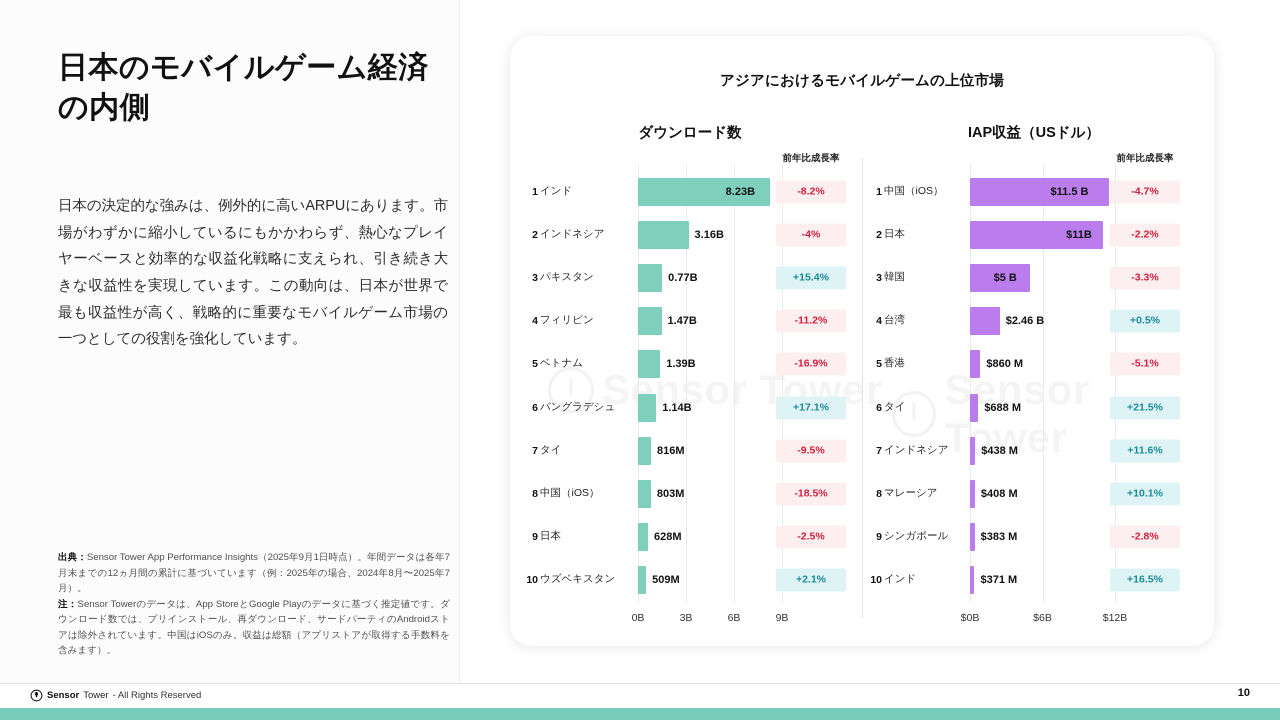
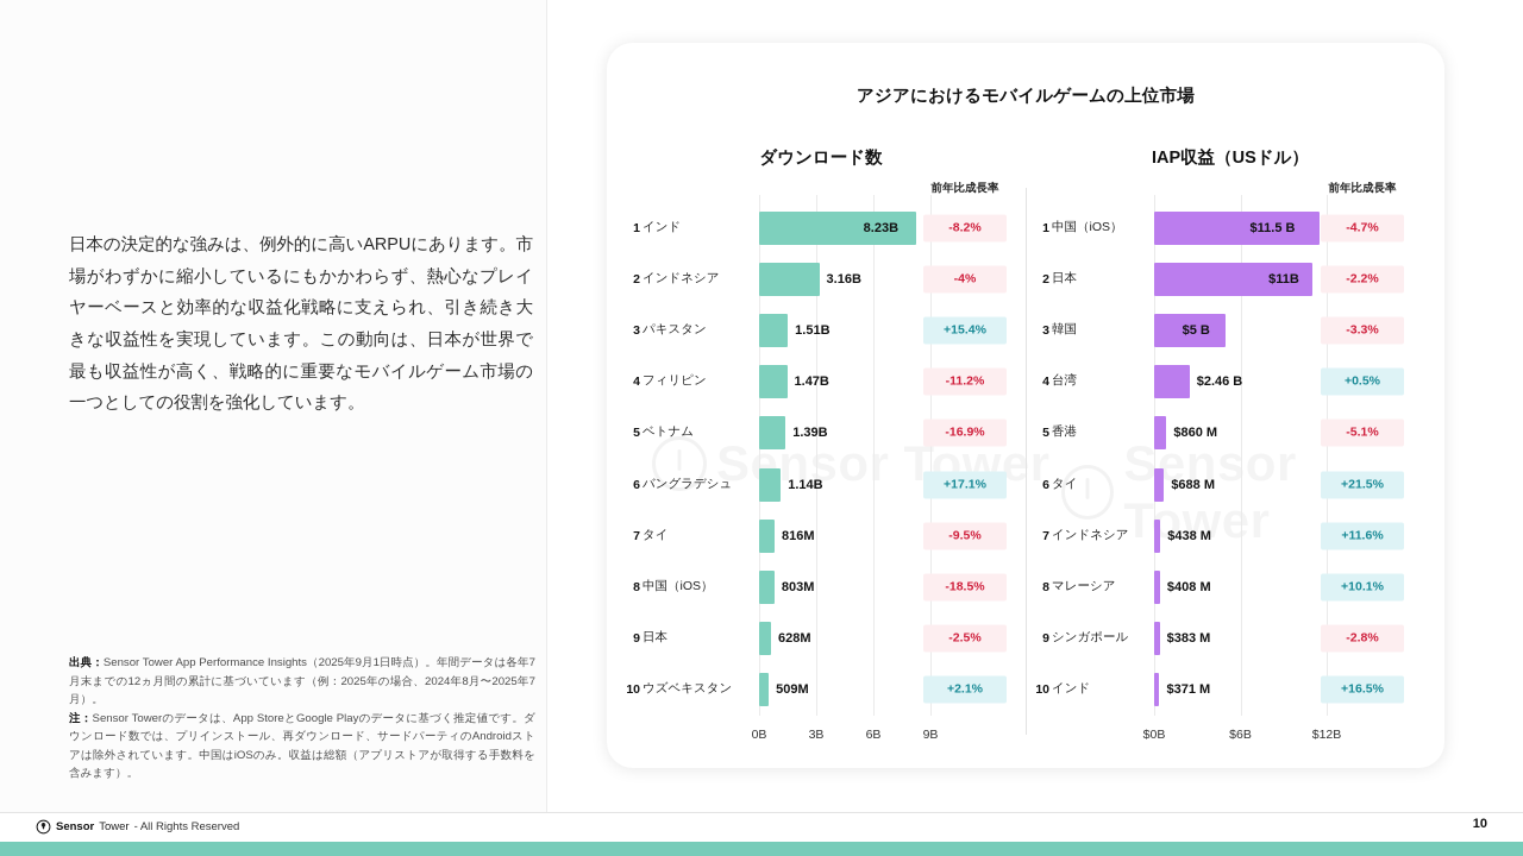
- 日本のモバイルゲーム経済の内側
  日本の決定的な強みは、例外的に高いARPUにあります。市場がわずかに縮小しているにもかかわらず、熱心なプレイヤーベースと効率的な収益化戦略に支えられ、引き続き大きな収益性を実現しています。この動向は、日本が世界で最も収益性が高く、戦略的に重要なモバイルゲーム市場の一つとしての役割を強化しています。
  出典：Sensor Tower App Performance Insights（2025年9月1日時点）。年間データは各年7月末までの12ヵ月間の累計に基づいています（例：2025年の場合、2024年8月〜2025年7月）。
  注：Sensor Towerのデータは、App StoreとGoogle Playのデータに基づく推定値です。ダウンロード数では、プリインストール、再ダウンロード、サードパーティのAndroidストアは除外されています。中国はiOSのみ。収益は総額（アプリストアが取得する手数料を含みます）。
  アジアにおけるモバイルゲームの上位市場
  Sensor Tower
  Sensor Tower
  ダウンロード数
  前年比成長率
  0B
  3B
  6B
  9B
  1
  インド
  8.23B
  -8.2%
  2
  インドネシア
  3.16B
  -4%
  3
  パキスタン
- 0.77B
+ 1.51B
  +15.4%
  4
  フィリピン
  1.47B
  -11.2%
  5
  ベトナム
  1.39B
  -16.9%
  6
  バングラデシュ
  1.14B
  +17.1%
  7
  タイ
  816M
  -9.5%
  8
  中国（iOS）
  803M
  -18.5%
  9
  日本
  628M
  -2.5%
  10
  ウズベキスタン
  509M
  +2.1%
  IAP収益（USドル）
  前年比成長率
  $0B
  $6B
  $12B
  1
  中国（iOS）
  $11.5 B
  -4.7%
  2
  日本
  $11B
  -2.2%
  3
  韓国
  $5 B
  -3.3%
  4
  台湾
  $2.46 B
  +0.5%
  5
  香港
  $860 M
  -5.1%
  6
  タイ
  $688 M
  +21.5%
  7
  インドネシア
  $438 M
  +11.6%
  8
  マレーシア
  $408 M
  +10.1%
  9
  シンガポール
  $383 M
  -2.8%
  10
  インド
  $371 M
  +16.5%
  Sensor
  Tower
  - All Rights Reserved
  10
